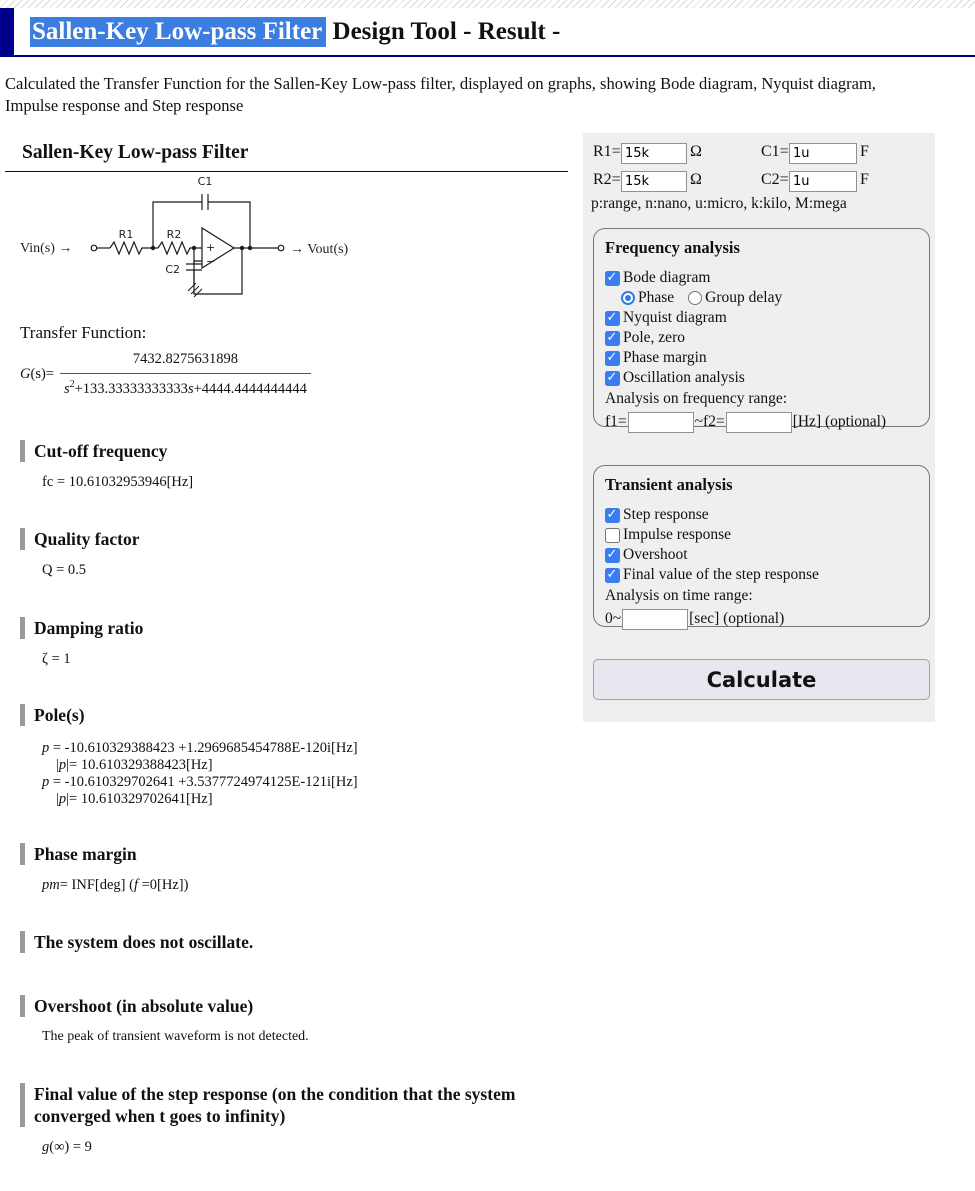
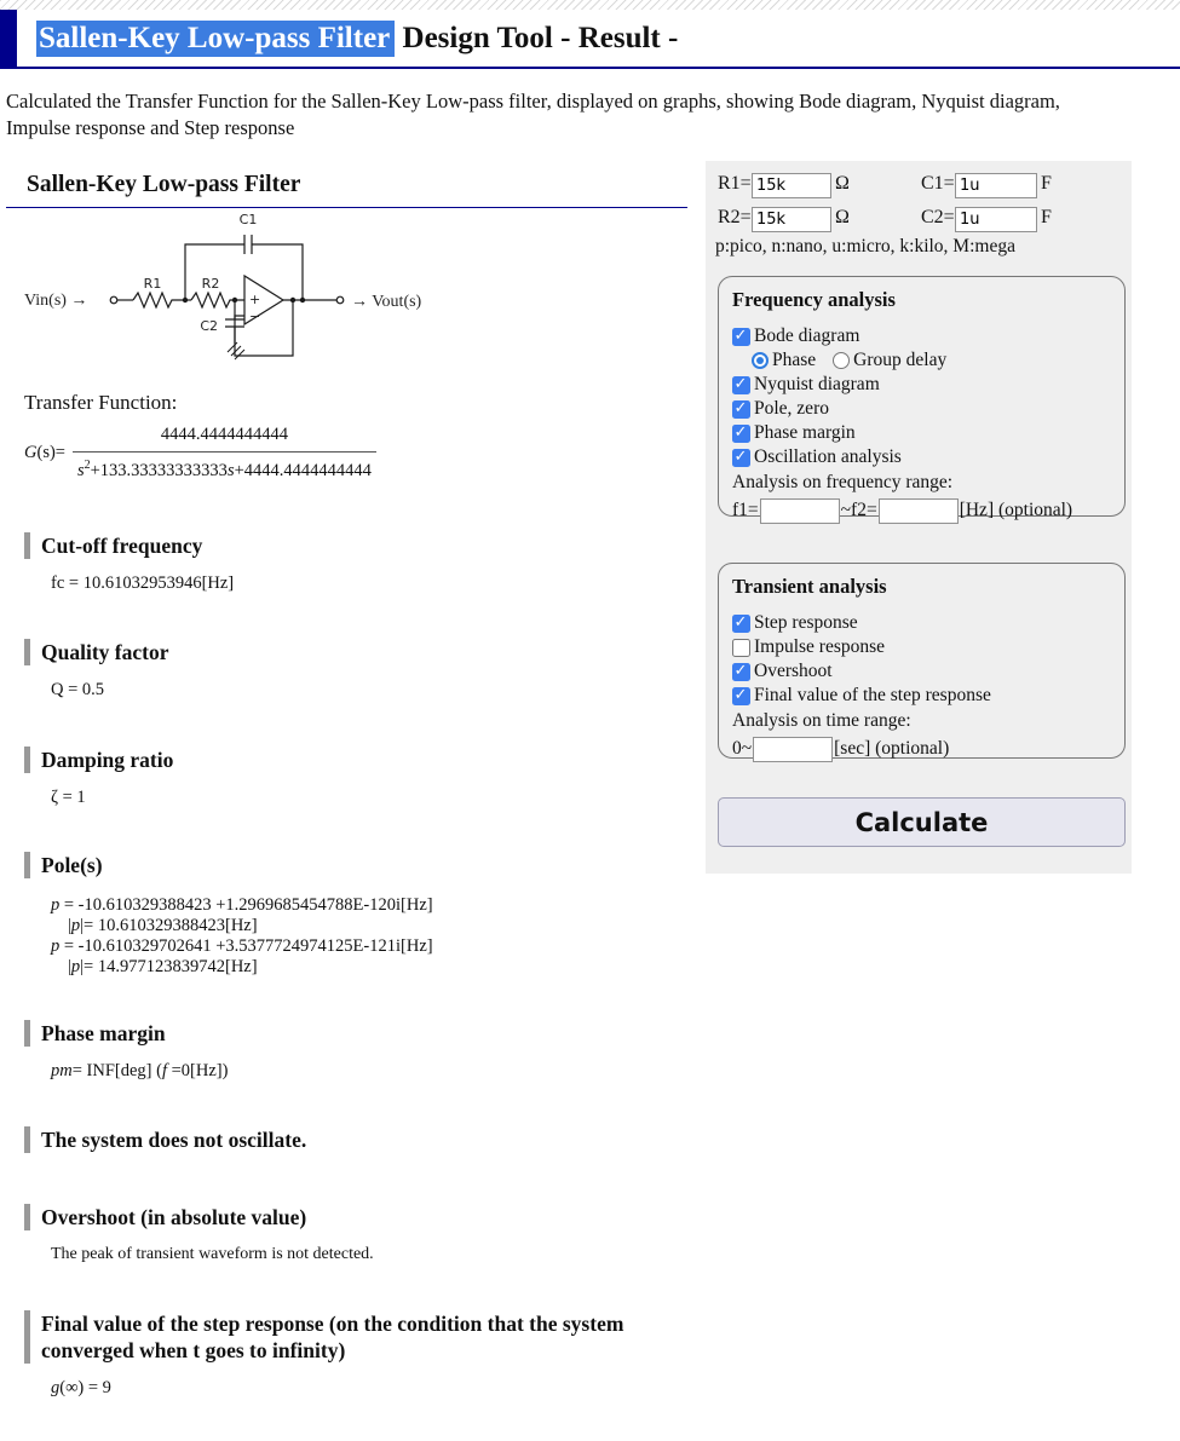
  Sallen-Key Low-pass Filter Design Tool - Result -
  Calculated the Transfer Function for the Sallen-Key Low-pass filter, displayed on graphs, showing Bode diagram, Nyquist diagram, Impulse response and Step response
  Sallen-Key Low-pass Filter
  Vin(s) →
  → Vout(s)
  R1
  R2
  C1
  C2
  +
  −
  Transfer Function:
  G(s)=
- 7432.8275631898
+ 4444.4444444444
  s2+133.33333333333s+4444.4444444444
  Cut-off frequency
  fc = 10.61032953946[Hz]
  Quality factor
  Q = 0.5
  Damping ratio
  ζ = 1
  Pole(s)
  p = -10.610329388423 +1.2969685454788E-120i[Hz]
  |p|= 10.610329388423[Hz]
  p = -10.610329702641 +3.5377724974125E-121i[Hz]
- |p|= 10.610329702641[Hz]
+ |p|= 14.977123839742[Hz]
  Phase margin
  pm= INF[deg] (f =0[Hz])
  The system does not oscillate.
  Overshoot (in absolute value)
  The peak of transient waveform is not detected.
  Final value of the step response (on the condition that the system converged when t goes to infinity)
  g(∞) = 9
  R1=
  15k
  Ω
  C1=
  1u
  F
  R2=
  15k
  Ω
  C2=
  1u
  F
- p:range, n:nano, u:micro, k:kilo, M:mega
+ p:pico, n:nano, u:micro, k:kilo, M:mega
  Frequency analysis
  Bode diagram
  Phase
  Group delay
  Nyquist diagram
  Pole, zero
  Phase margin
  Oscillation analysis
  Analysis on frequency range:
  f1=
  ~f2=
  [Hz] (optional)
  Transient analysis
  Step response
  Impulse response
  Overshoot
  Final value of the step response
  Analysis on time range:
  0~
  [sec] (optional)
  Calculate
